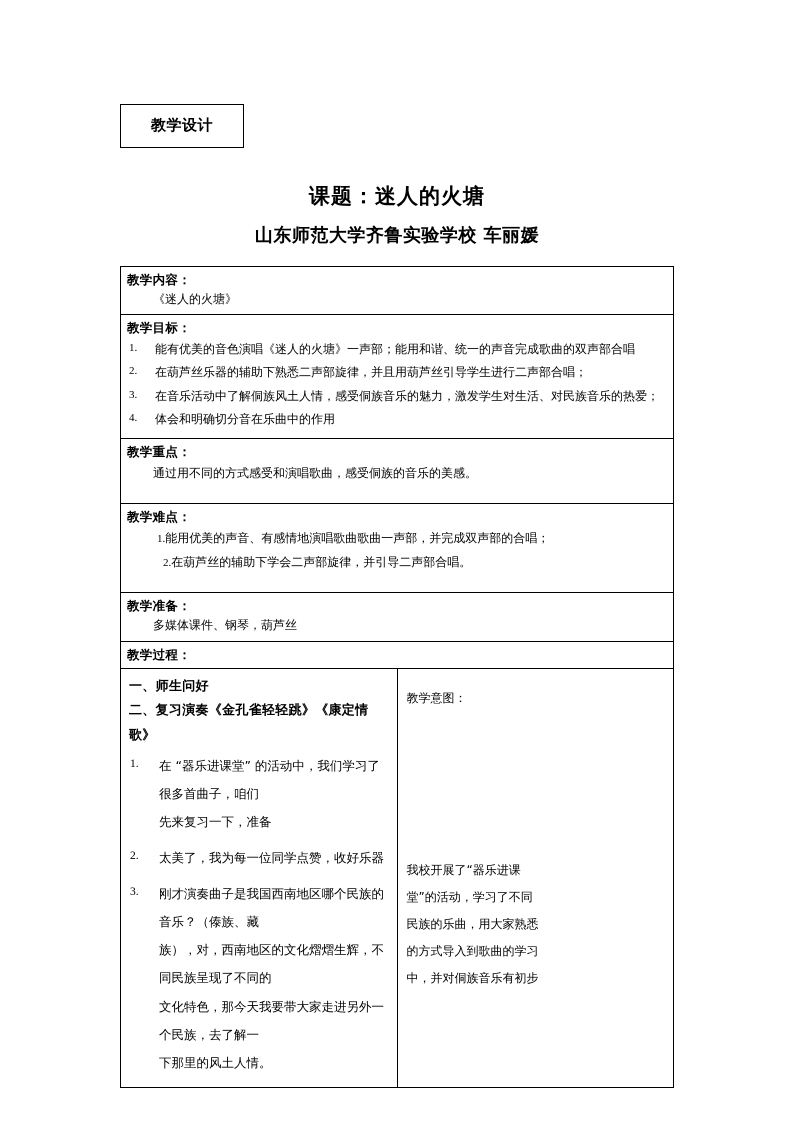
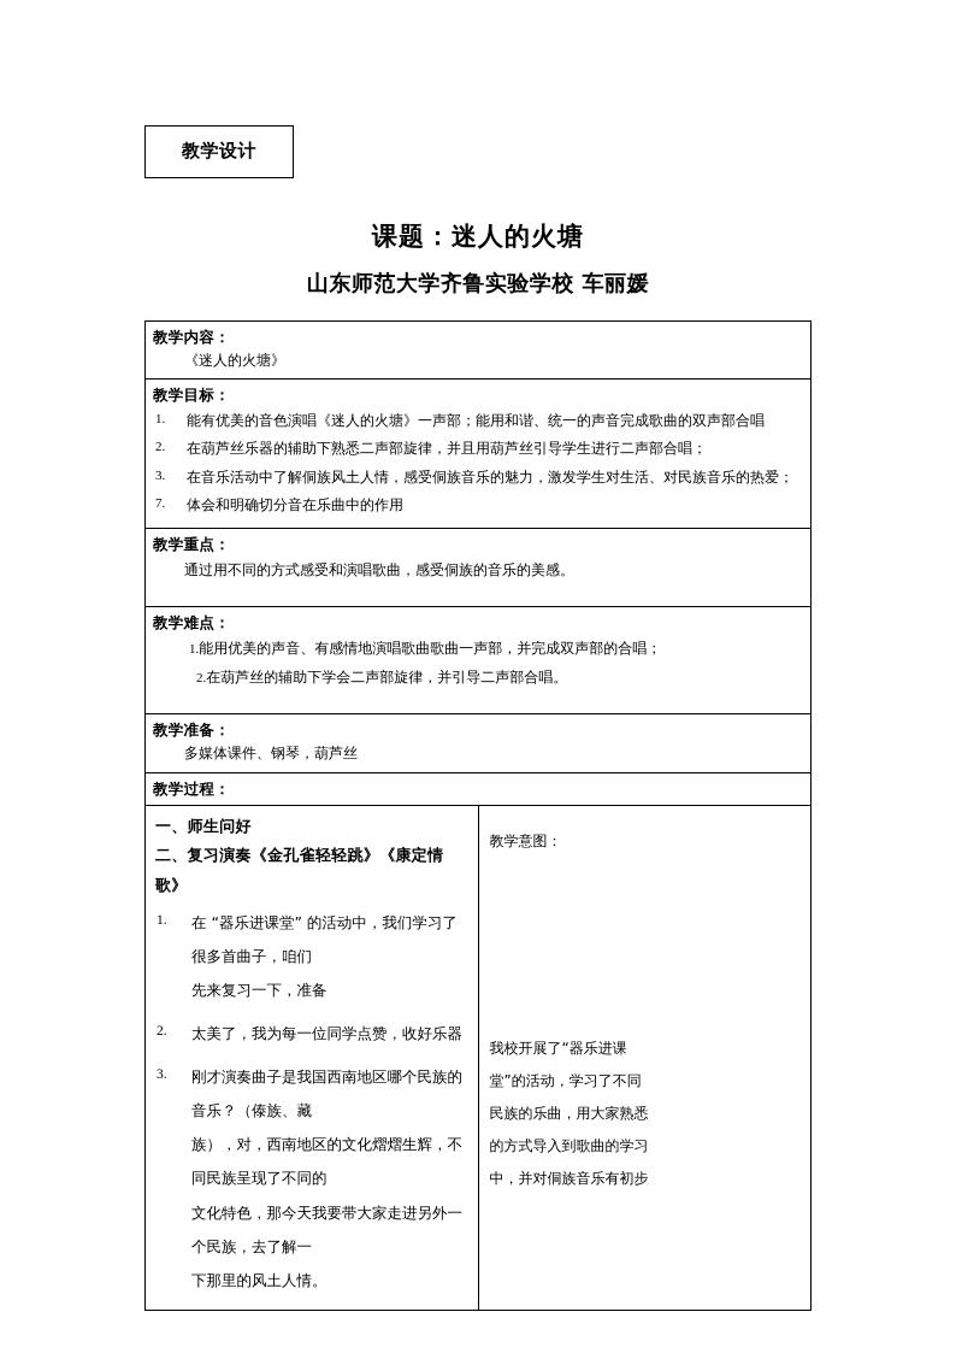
  教学设计
  课题：迷人的火塘
  山东师范大学齐鲁实验学校 车丽媛
  教学内容： 《迷人的火塘》
- 教学目标： 1. 能有优美的音色演唱《迷人的火塘》一声部；能用和谐、统一的声音完成歌曲的双声部合唱 2. 在葫芦丝乐器的辅助下熟悉二声部旋律，并且用葫芦丝引导学生进行二声部合唱； 3. 在音乐活动中了解侗族风土人情，感受侗族音乐的魅力，激发学生对生活、对民族音乐的热爱； 4. 体会和明确切分音在乐曲中的作用
+ 教学目标： 1. 能有优美的音色演唱《迷人的火塘》一声部；能用和谐、统一的声音完成歌曲的双声部合唱 2. 在葫芦丝乐器的辅助下熟悉二声部旋律，并且用葫芦丝引导学生进行二声部合唱； 3. 在音乐活动中了解侗族风土人情，感受侗族音乐的魅力，激发学生对生活、对民族音乐的热爱； 7. 体会和明确切分音在乐曲中的作用
  教学重点： 通过用不同的方式感受和演唱歌曲，感受侗族的音乐的美感。
  教学难点： 1.能用优美的声音、有感情地演唱歌曲歌曲一声部，并完成双声部的合唱； 2.在葫芦丝的辅助下学会二声部旋律，并引导二声部合唱。
  教学准备： 多媒体课件、钢琴，葫芦丝
  教学过程：
  一、师生问好 二、复习演奏《金孔雀轻轻跳》《康定情歌》 1. 在 “器乐进课堂” 的活动中，我们学习了很多首曲子，咱们 先来复习一下，准备 2. 太美了，我为每一位同学点赞，收好乐器 3. 刚才演奏曲子是我国西南地区哪个民族的音乐？（傣族、藏 族），对，西南地区的文化熠熠生辉，不同民族呈现了不同的 文化特色，那今天我要带大家走进另外一个民族，去了解一 下那里的风土人情。	教学意图： 我校开展了“器乐进课 堂”的活动，学习了不同 民族的乐曲，用大家熟悉 的方式导入到歌曲的学习 中，并对侗族音乐有初步
